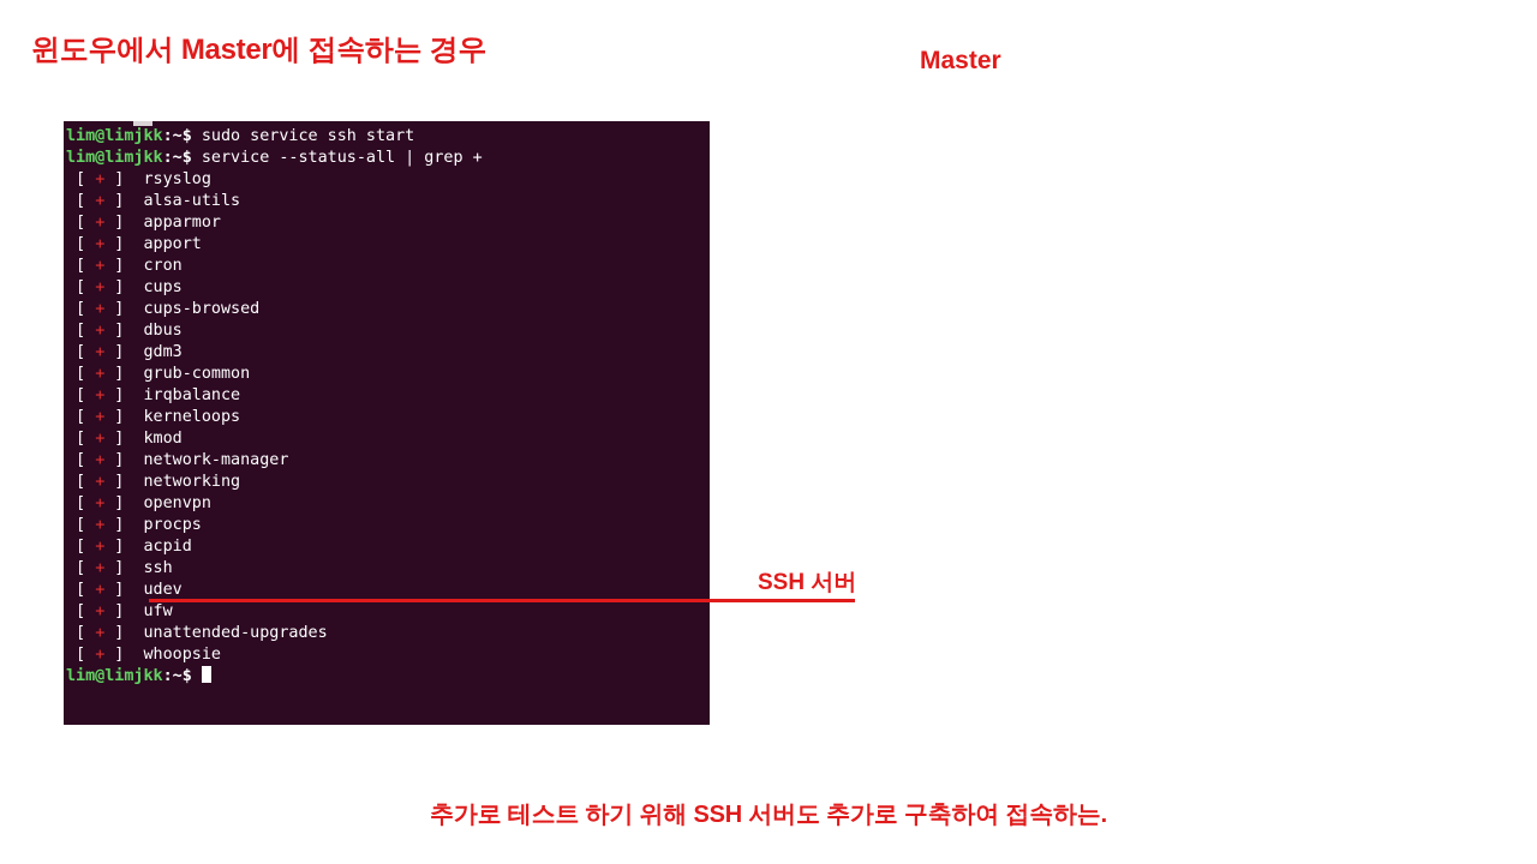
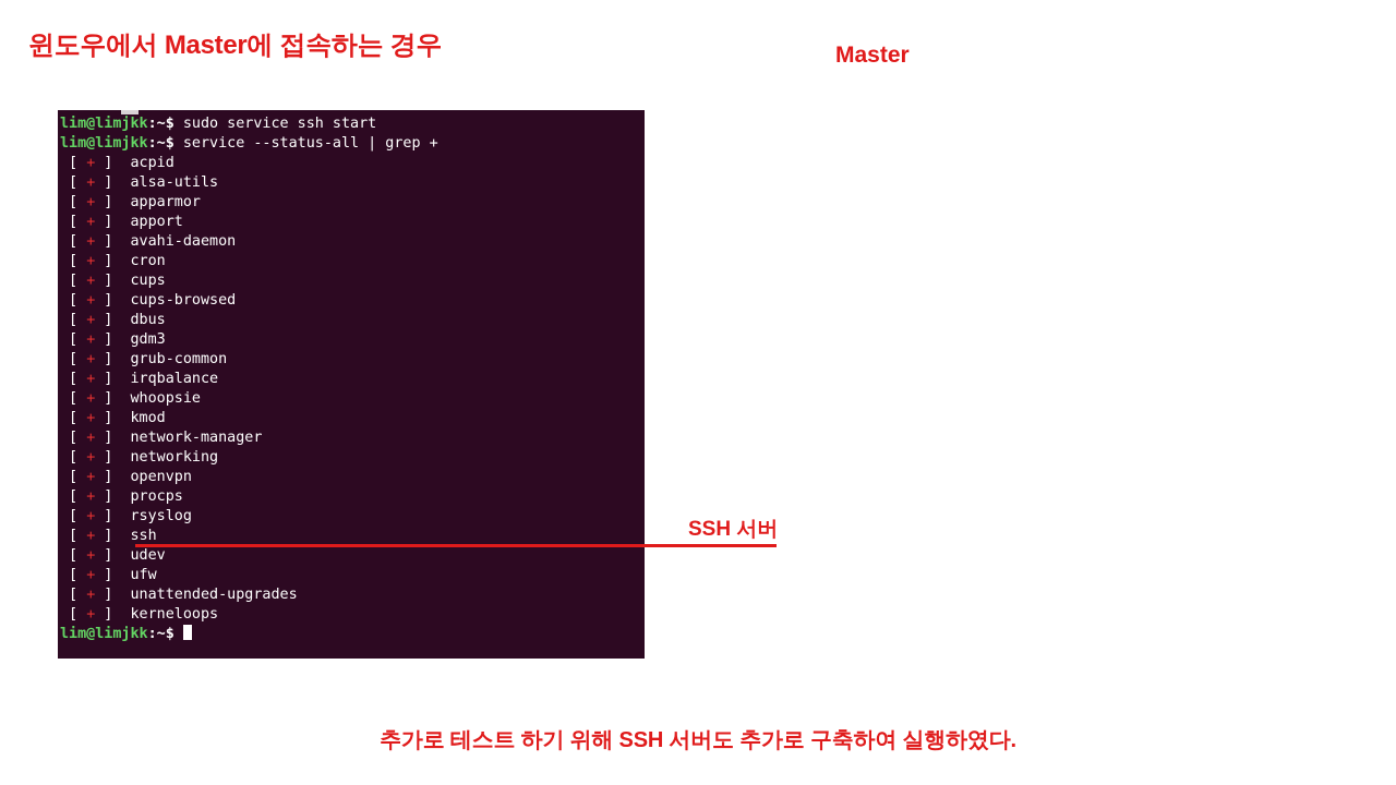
  윈도우에서 Master에 접속하는 경우
  Master
  lim@limjkk:~$ sudo service ssh start
  lim@limjkk:~$ service --status-all | grep +
- [ + ] rsyslog
+ [ + ] acpid
  [ + ] alsa-utils
  [ + ] apparmor
  [ + ] apport
+ [ + ] avahi-daemon
  [ + ] cron
  [ + ] cups
  [ + ] cups-browsed
  [ + ] dbus
  [ + ] gdm3
  [ + ] grub-common
  [ + ] irqbalance
- [ + ] kerneloops
+ [ + ] whoopsie
  [ + ] kmod
  [ + ] network-manager
  [ + ] networking
  [ + ] openvpn
  [ + ] procps
- [ + ] acpid
+ [ + ] rsyslog
  [ + ] ssh
  [ + ] udev
  [ + ] ufw
  [ + ] unattended-upgrades
- [ + ] whoopsie
+ [ + ] kerneloops
  lim@limjkk:~$
  SSH 서버
- 추가로 테스트 하기 위해 SSH 서버도 추가로 구축하여 접속하는.
+ 추가로 테스트 하기 위해 SSH 서버도 추가로 구축하여 실행하였다.
